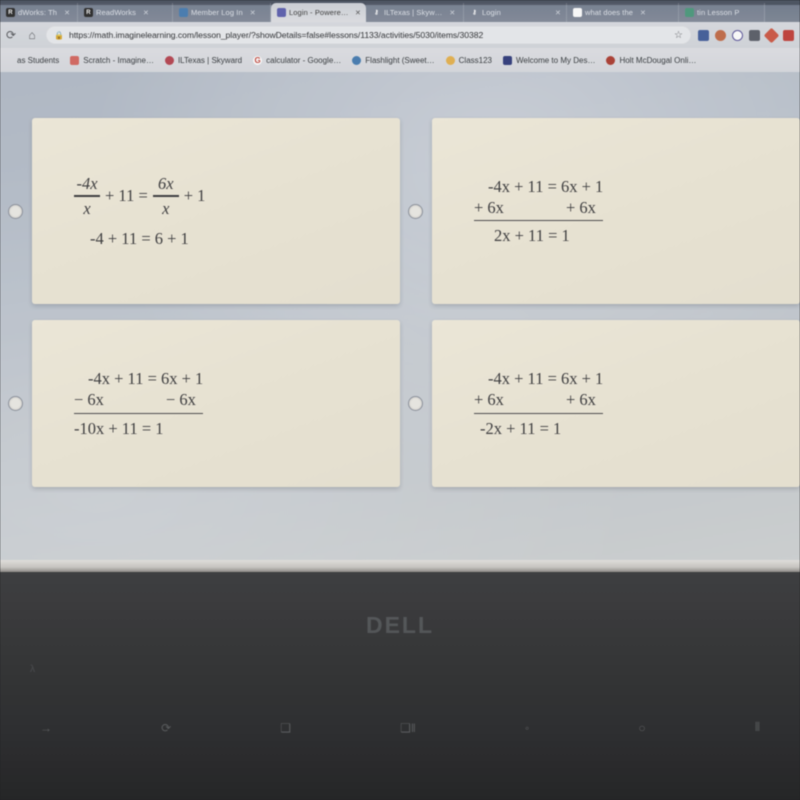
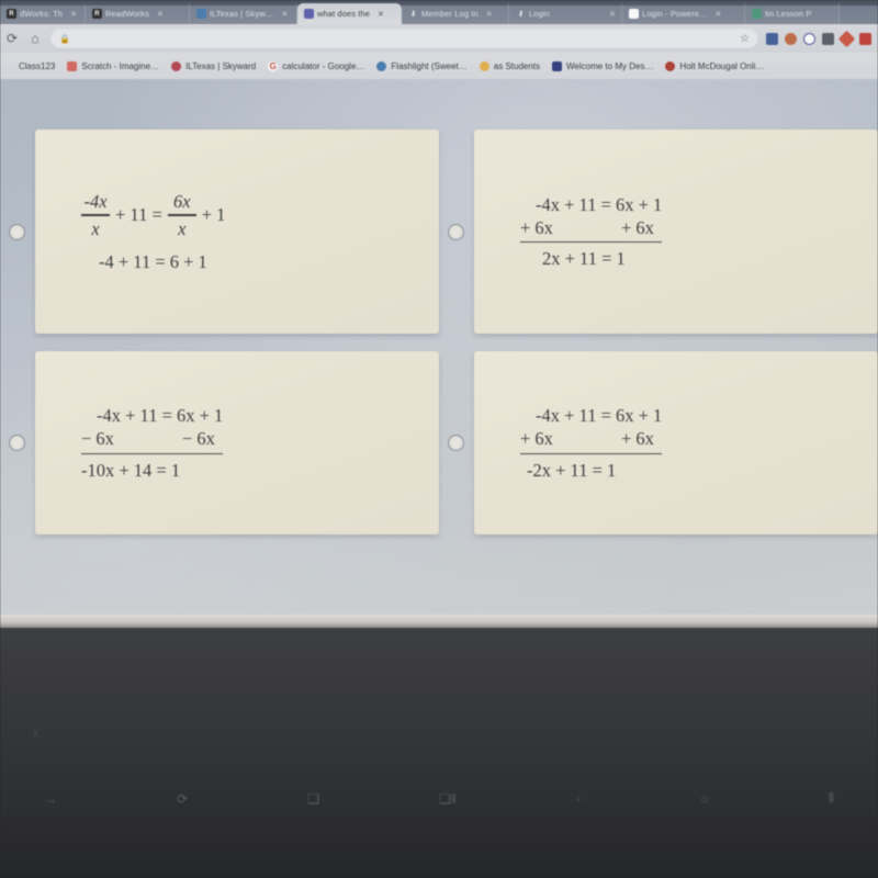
  dWorks: Th
  ReadWorks
- Member Log In
+ ILTexas | Skyw…
- Login - Powere…
+ what does the
- ILTexas | Skyw…
+ Member Log In
  Login
- what does the
+ Login - Powere…
  tin Lesson P
  ⟳
  ⌂
  🔒
- https://math.imaginelearning.com/lesson_player/?showDetails=false#lessons/1133/activities/5030/items/30382
  ☆
- as Students
+ Class123
  Scratch - Imagine…
  ILTexas | Skyward
  G
  calculator - Google…
  Flashlight (Sweet…
- Class123
+ as Students
  Welcome to My Des…
  Holt McDougal Onli…
  -4x
  x
  + 11 =
  6x
  x
  + 1
  -4 + 11 = 6 + 1
  -4x + 11 = 6x + 1
  + 6x
  + 6x
  2x + 11 = 1
  -4x + 11 = 6x + 1
  − 6x
  − 6x
- -10x + 11 = 1
+ -10x + 14 = 1
  -4x + 11 = 6x + 1
  + 6x
  + 6x
  -2x + 11 = 1
- DELL
  →
  ⟳
  ❑
  ❑‖
  ⦀
